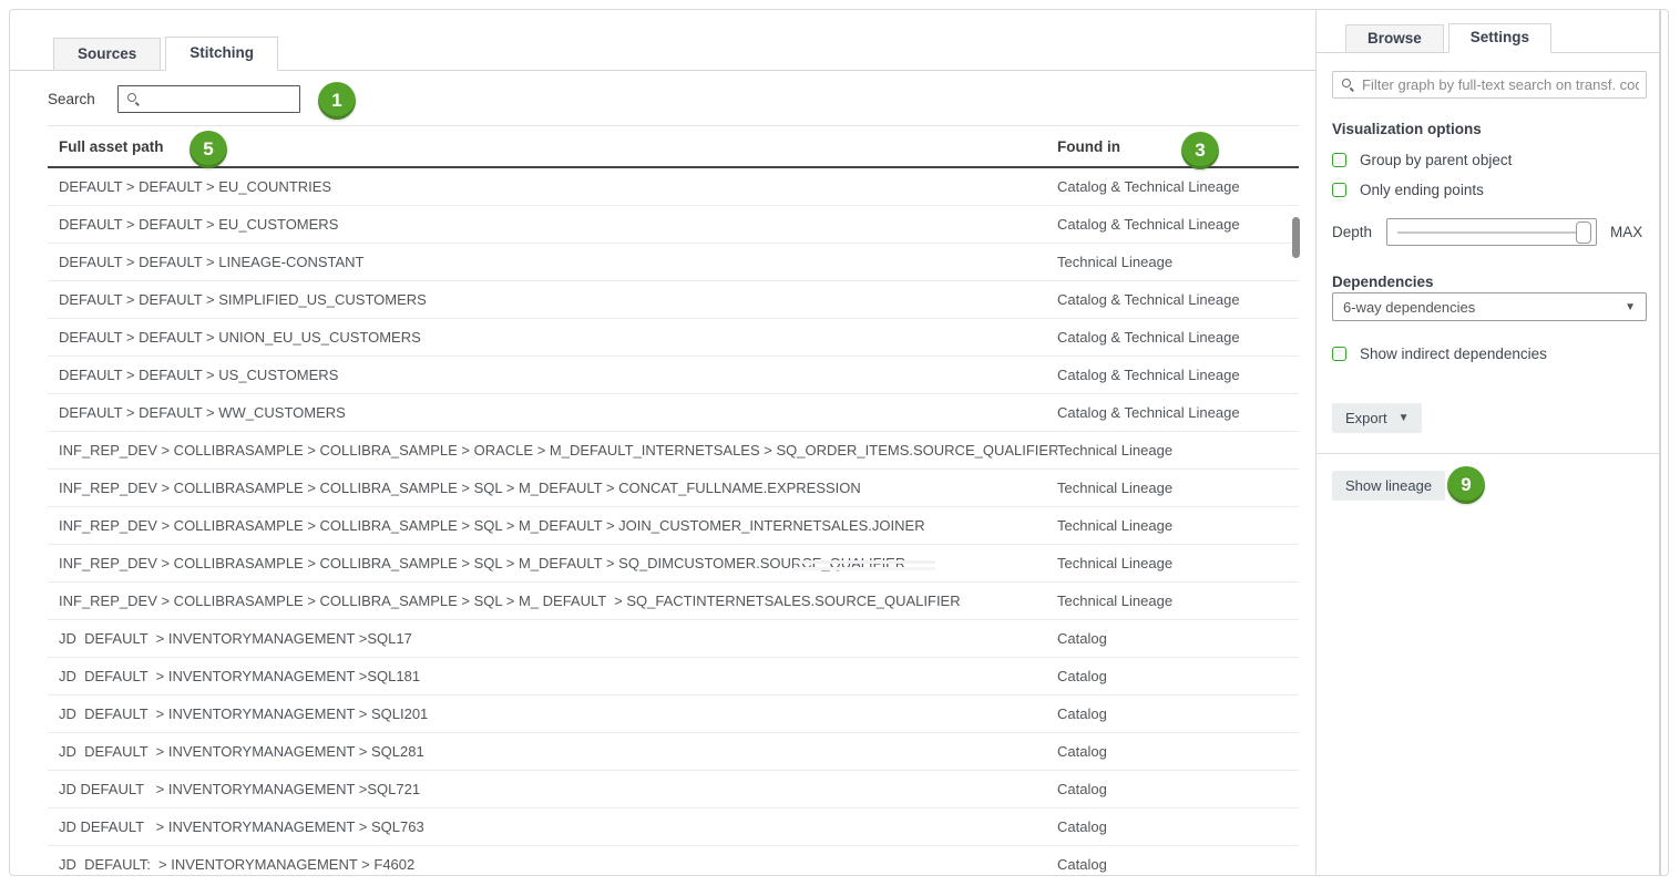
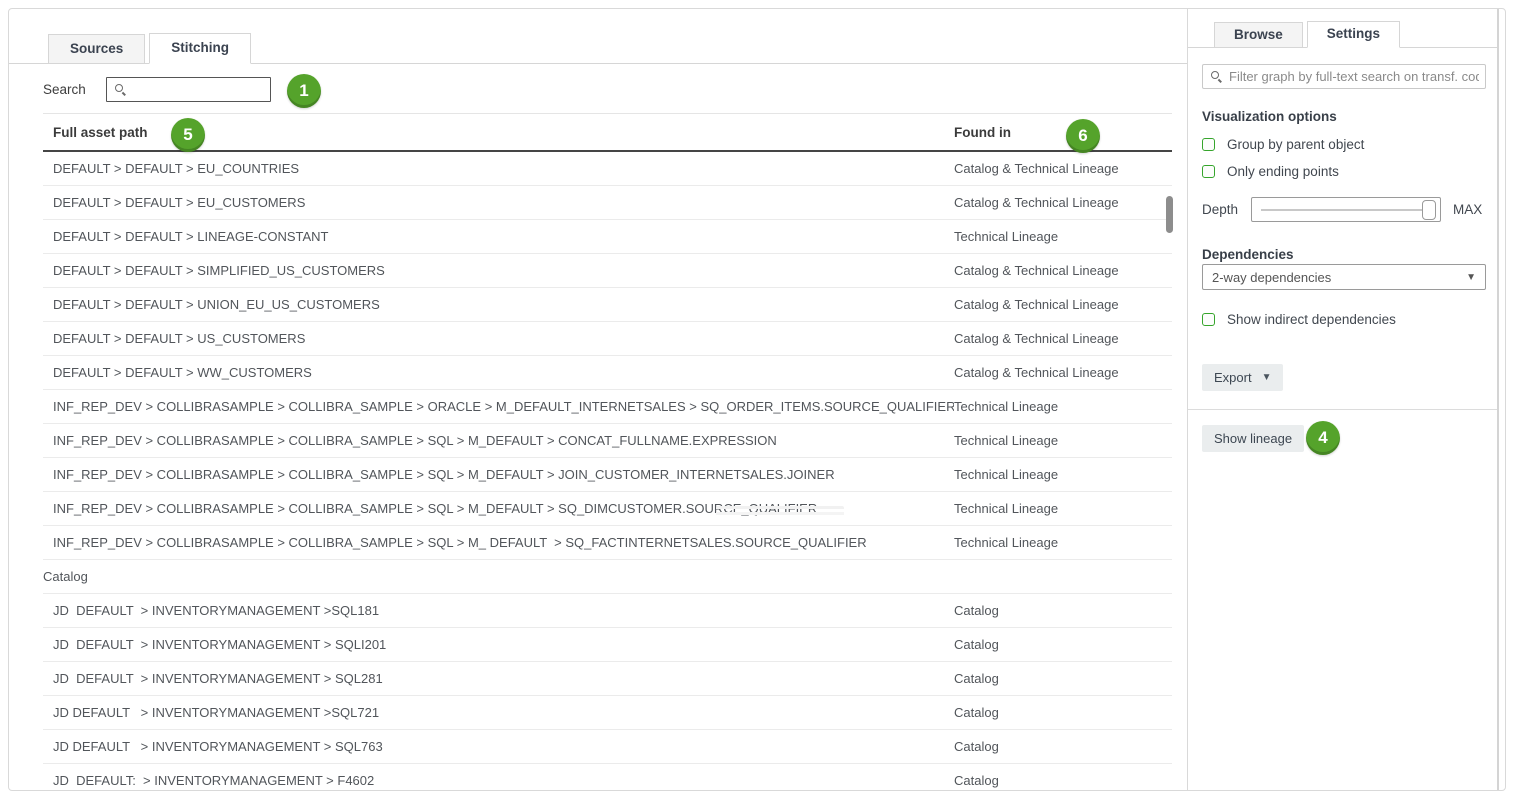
  Sources
  Stitching
  Search
  1
  5
- 3
+ 6
  Full asset path
  Found in
  DEFAULT > DEFAULT > EU_COUNTRIES
  Catalog & Technical Lineage
  DEFAULT > DEFAULT > EU_CUSTOMERS
  Catalog & Technical Lineage
  DEFAULT > DEFAULT > LINEAGE-CONSTANT
  Technical Lineage
  DEFAULT > DEFAULT > SIMPLIFIED_US_CUSTOMERS
  Catalog & Technical Lineage
  DEFAULT > DEFAULT > UNION_EU_US_CUSTOMERS
  Catalog & Technical Lineage
  DEFAULT > DEFAULT > US_CUSTOMERS
  Catalog & Technical Lineage
  DEFAULT > DEFAULT > WW_CUSTOMERS
  Catalog & Technical Lineage
  INF_REP_DEV > COLLIBRASAMPLE > COLLIBRA_SAMPLE > ORACLE > M_DEFAULT_INTERNETSALES > SQ_ORDER_ITEMS.SOURCE_QUALIFIER
  Technical Lineage
  INF_REP_DEV > COLLIBRASAMPLE > COLLIBRA_SAMPLE > SQL > M_DEFAULT > CONCAT_FULLNAME.EXPRESSION
  Technical Lineage
  INF_REP_DEV > COLLIBRASAMPLE > COLLIBRA_SAMPLE > SQL > M_DEFAULT > JOIN_CUSTOMER_INTERNETSALES.JOINER
  Technical Lineage
  INF_REP_DEV > COLLIBRASAMPLE > COLLIBRA_SAMPLE > SQL > M_DEFAULT > SQ_DIMCUSTOMER.SOU
  Technical Lineage
  INF_REP_DEV > COLLIBRASAMPLE > COLLIBRA_SAMPLE > SQL > M_ DEFAULT > SQ_FACTINTERNETSALES.SOURCE_QUALIFIER
  Technical Lineage
- JD DEFAULT > INVENTORYMANAGEMENT >SQL17
  Catalog
  JD DEFAULT > INVENTORYMANAGEMENT >SQL181
  Catalog
  JD DEFAULT > INVENTORYMANAGEMENT > SQLI201
  Catalog
  JD DEFAULT > INVENTORYMANAGEMENT > SQL281
  Catalog
  JD DEFAULT > INVENTORYMANAGEMENT >SQL721
  Catalog
  JD DEFAULT > INVENTORYMANAGEMENT > SQL763
  Catalog
  JD DEFAULT: > INVENTORYMANAGEMENT > F4602
  Catalog
  Browse
  Settings
  Filter graph by full-text search on transf. cod
  Visualization options
  Group by parent object
  Only ending points
  Depth
  MAX
  Dependencies
- 6-way dependencies
+ 2-way dependencies
  ▼
  Show indirect dependencies
  Export
  ▼
  Show lineage
- 9
+ 4
